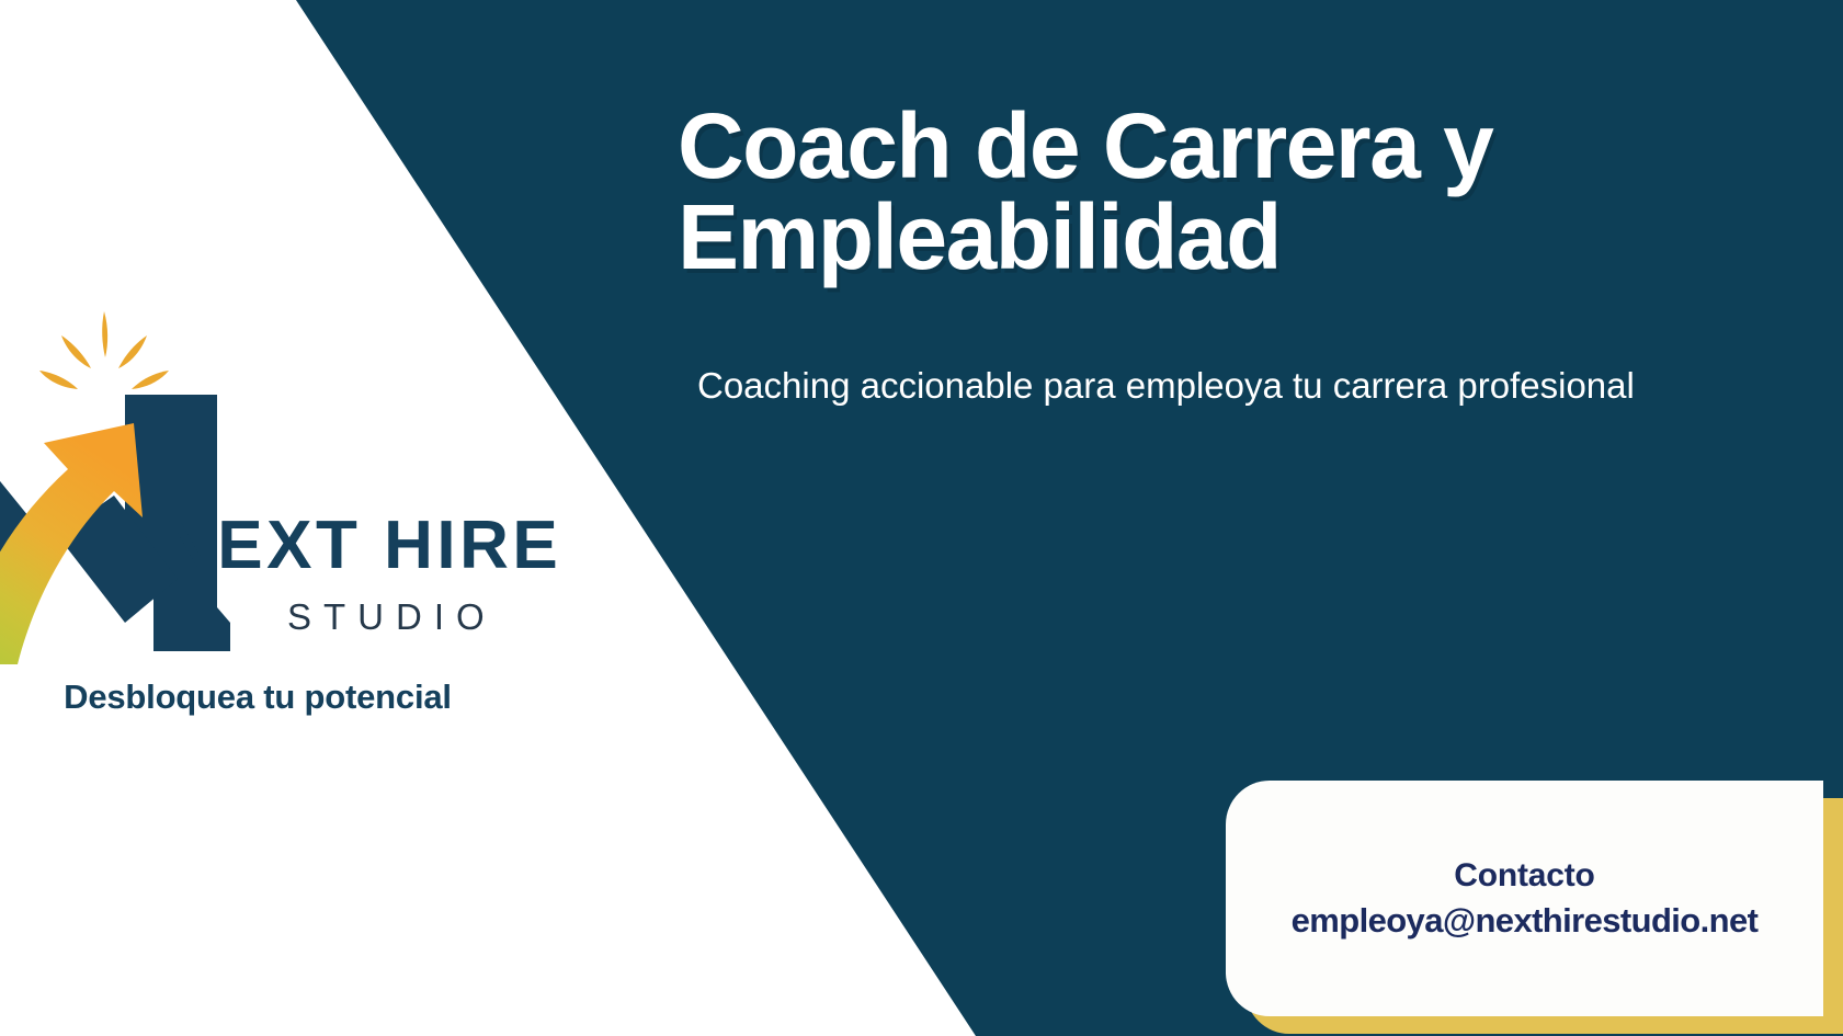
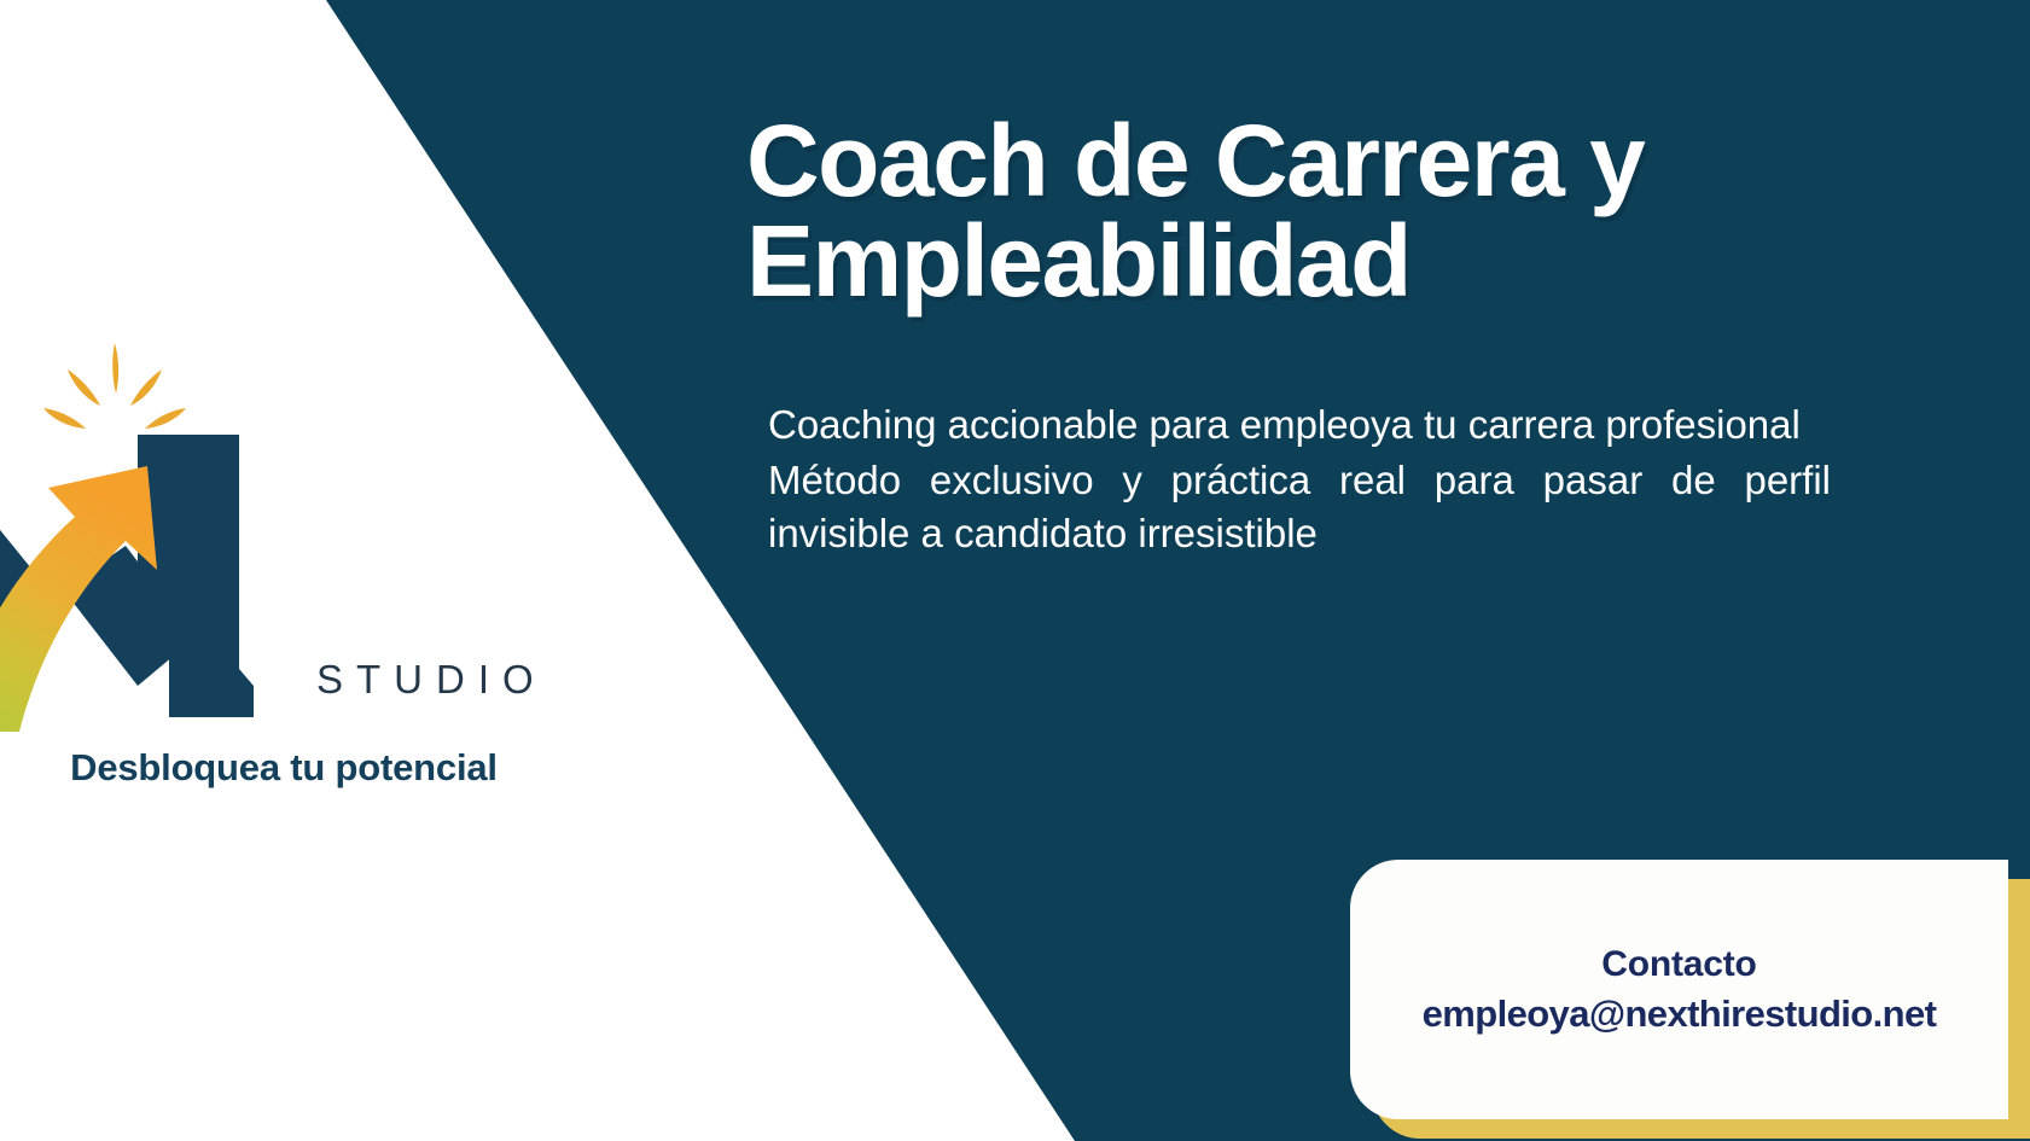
- NEXT HIRE
  STUDIO
  Desbloquea tu potencial
  Coach de Carrera y
  Empleabilidad
  Coaching accionable para empleoya tu carrera profesional
+ Método exclusivo y práctica real para pasar de perfil invisible a candidato irresistible
  Contacto
  empleoya@nexthirestudio.net
